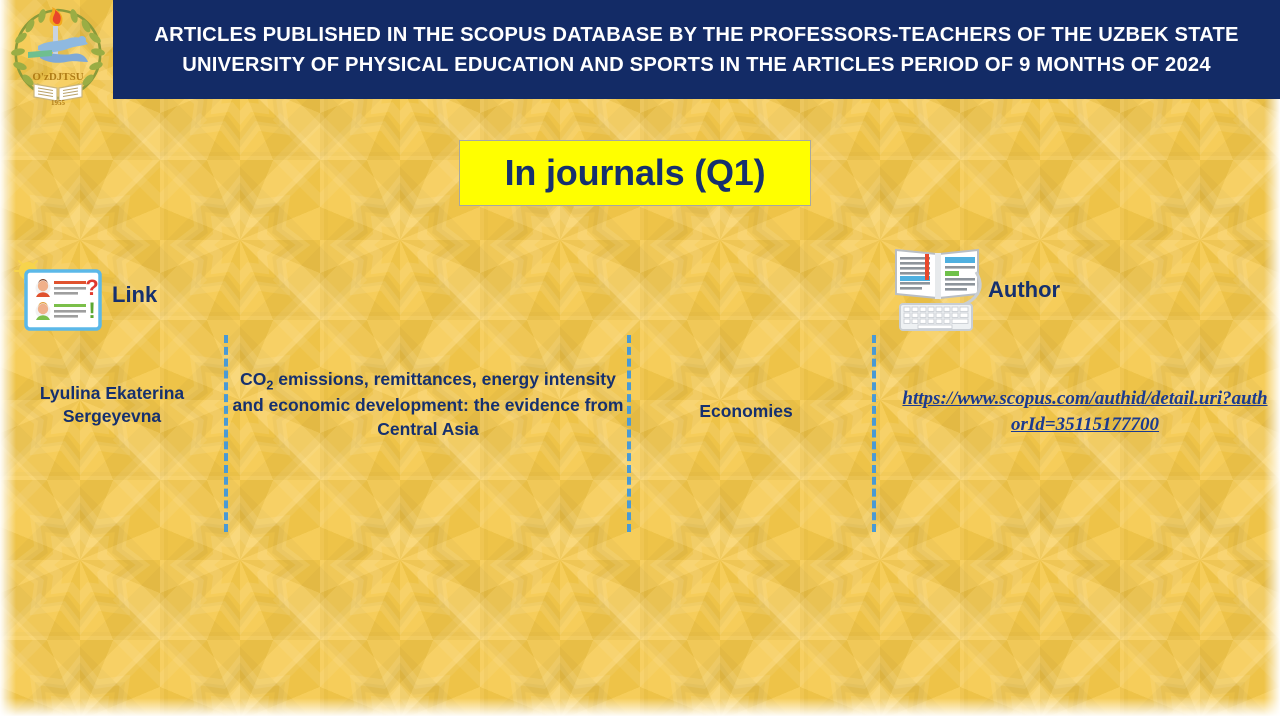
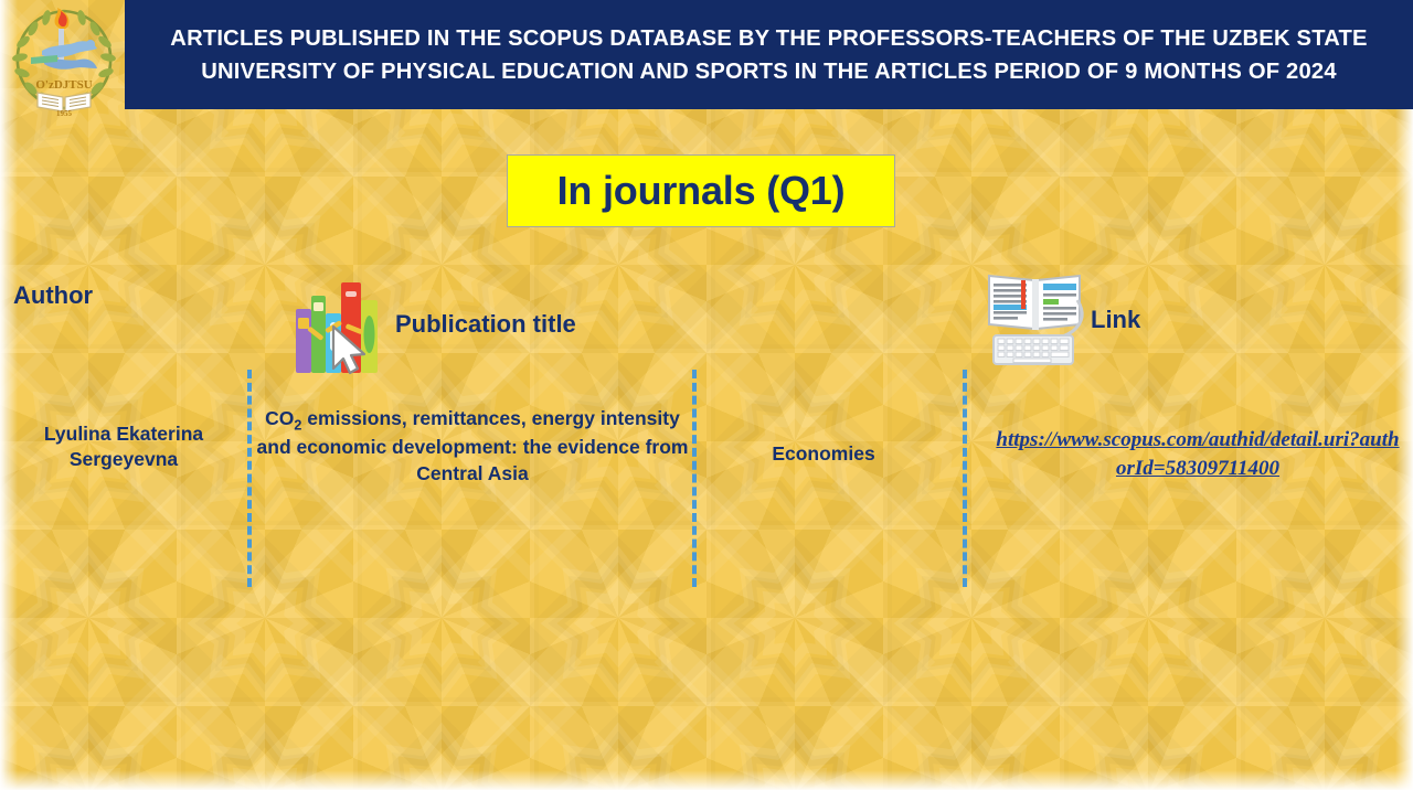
  ARTICLES PUBLISHED IN THE SCOPUS DATABASE BY THE PROFESSORS-TEACHERS OF THE UZBEK STATE UNIVERSITY OF PHYSICAL EDUCATION AND SPORTS IN THE ARTICLES PERIOD OF 9 MONTHS OF 2024
  O'zDJTSU
  1955
  In journals (Q1)
- ?
- !
- Link
+ Author
+ Publication title
- Author
+ Link
  Lyulina Ekaterina Sergeyevna
  CO2 emissions, remittances, energy intensity and economic development: the evidence from Central Asia
  Economies
- https://www.scopus.com/authid/detail.uri?authorId=35115177700
+ https://www.scopus.com/authid/detail.uri?authorId=58309711400
